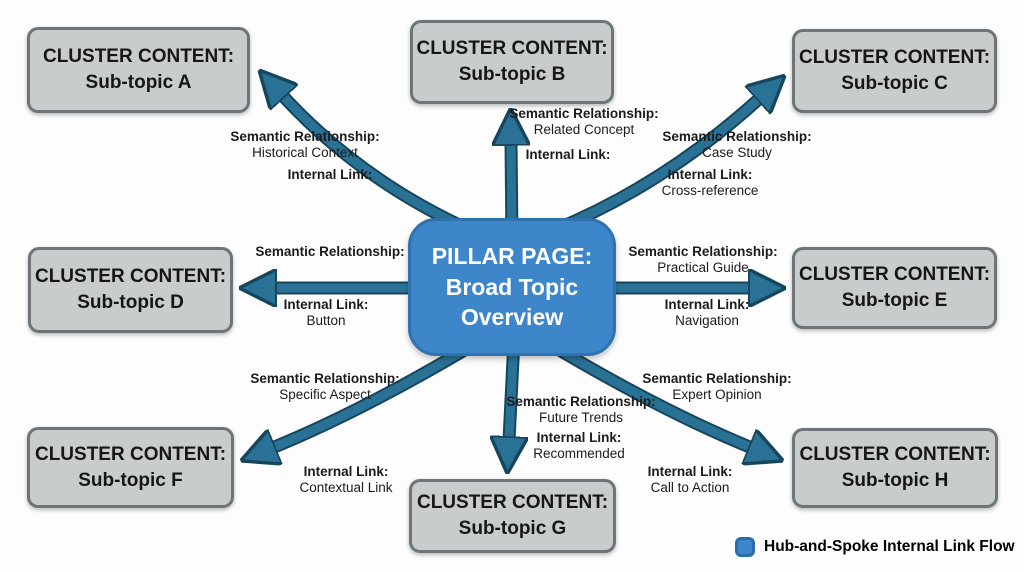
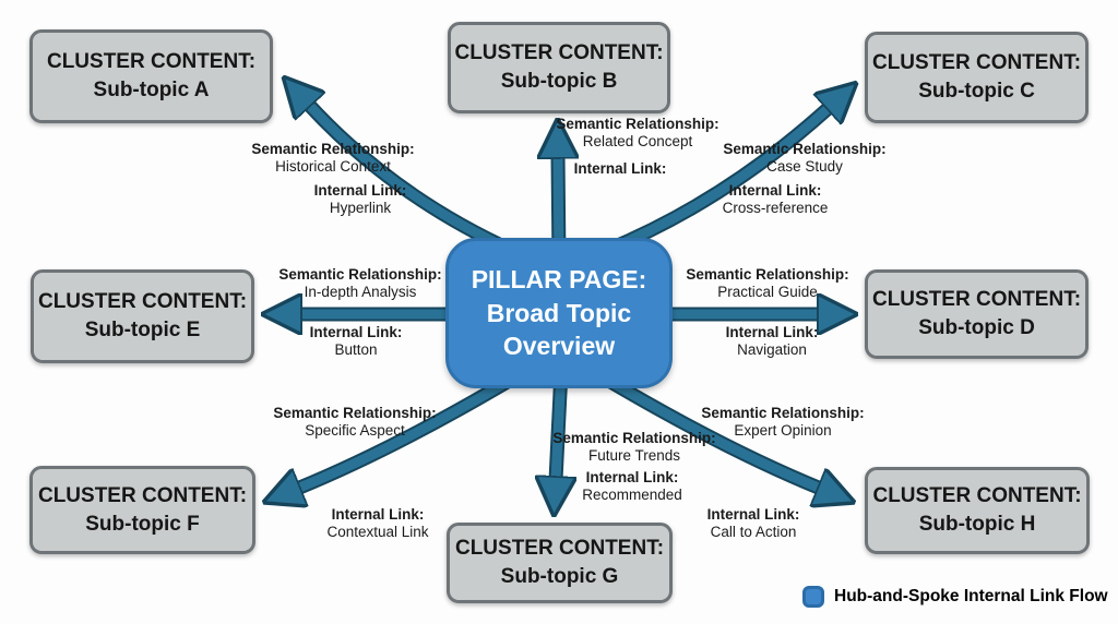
  CLUSTER CONTENT:
  Sub-topic A
  CLUSTER CONTENT:
  Sub-topic B
  CLUSTER CONTENT:
  Sub-topic C
  CLUSTER CONTENT:
- Sub-topic D
+ Sub-topic E
  CLUSTER CONTENT:
- Sub-topic E
+ Sub-topic D
  CLUSTER CONTENT:
  Sub-topic F
  CLUSTER CONTENT:
  Sub-topic G
  CLUSTER CONTENT:
  Sub-topic H
  PILLAR PAGE:
  Broad Topic
  Overview
  Semantic Relationship:
  Historical Context
  Internal Link:
+ Hyperlink
  Semantic Relationship:
  Related Concept
  Internal Link:
  Semantic Relationship:
  Case Study
  Internal Link:
  Cross-reference
  Semantic Relationship:
+ In-depth Analysis
  Internal Link:
  Button
  Semantic Relationship:
  Practical Guide
  Internal Link:
  Navigation
  Semantic Relationship:
  Specific Aspect
  Internal Link:
  Contextual Link
  Semantic Relationship:
  Future Trends
  Internal Link:
  Recommended
  Semantic Relationship:
  Expert Opinion
  Internal Link:
  Call to Action
  Hub-and-Spoke Internal Link Flow
